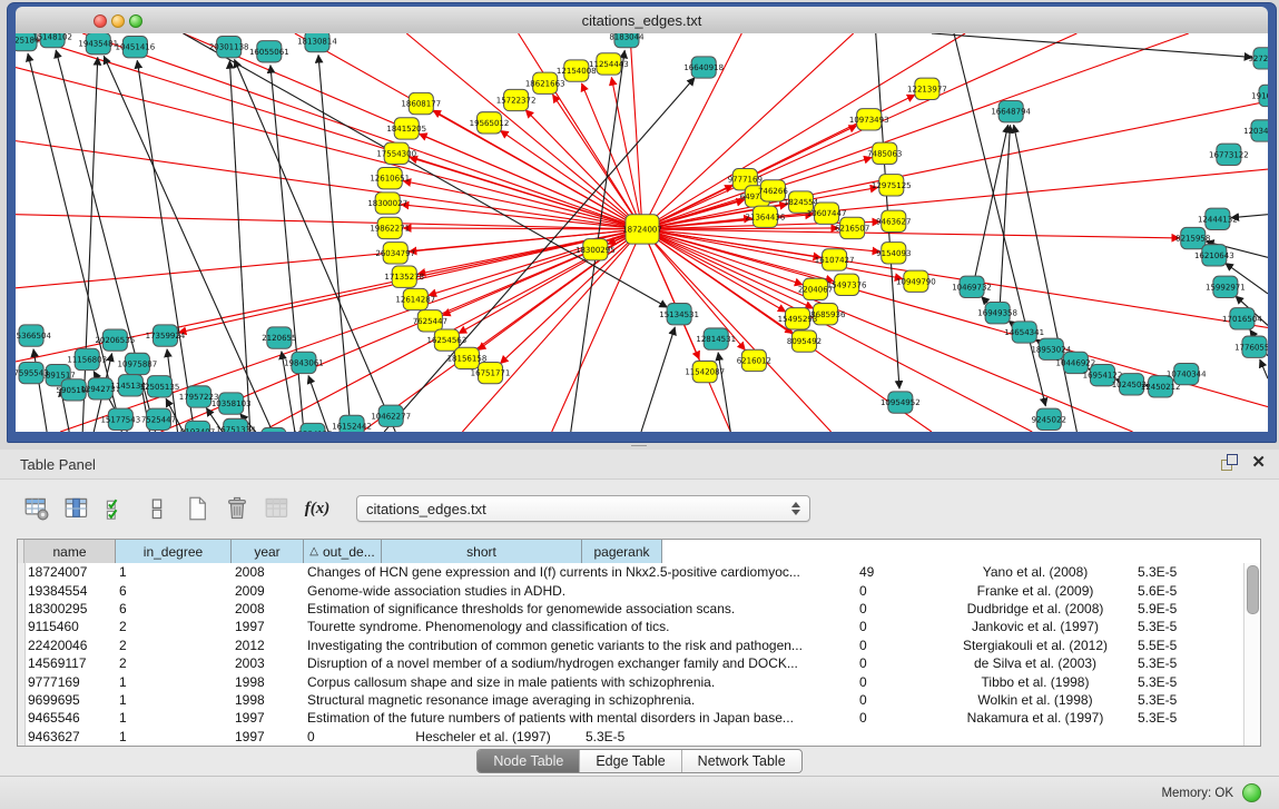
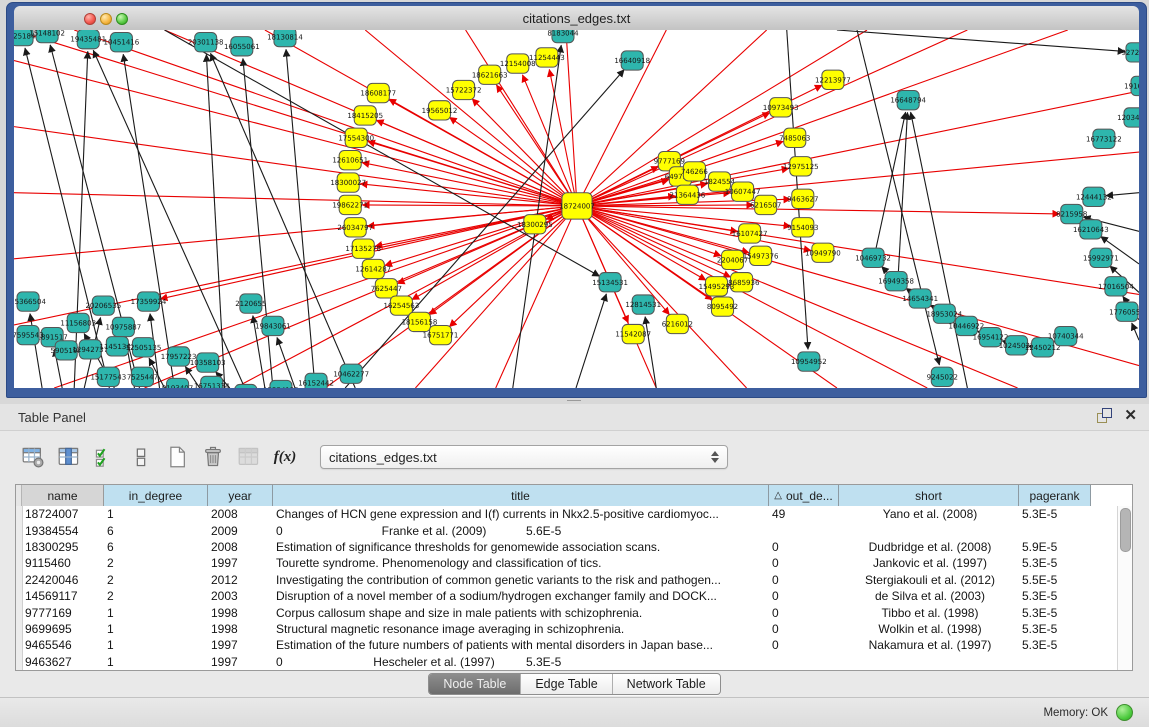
  citations_edges.txt
  15148102
  19435481
  10451416
  20301138
  16055061
  18130814
  8183044
  16640918
  16648794
  16773122
  12444132
  8215958
  16210643
  15992971
  17016504
  1776055
  10469732
  16949358
  14654341
  18953024
  10446922
  16954122
  1024502
  12450212
  10740344
  15134531
  12814531
  10954952
  9245022
  5366504
  891517
  7595543
  590519
  11156803
  20206535
  10975887
  1294273
  1145134
  17359924
  12505135
  17957223
  10358103
  2120655
  19843061
  15177543
  7525447
  16751334
  16152442
  10462277
  18608177
  18415205
  17554300
  12610651
  18300027
  19862271
  26034797
  17135278
  12614287
  7625447
  16254563
  18156158
  16751771
  19565012
  15722372
  18621663
  12154008
  11254443
  18300295
  9777169
  746266
  21364436
  1824554
  10607447
  6216507
  9463627
  10973493
  7485063
  12975125
  12213977
  9154093
  10949790
  16107427
  15497376
  2204067
  8685936
  15495293
  8095492
  6216012
  11542087
  18724007
  Table Panel
  ✕
  f(x)
  citations_edges.txt
  name
  in_degree
  year
+ title
  △
  out_de...
  short
  pagerank
  18724007
  1
  2008
  Changes of HCN gene expression and I(f) currents in Nkx2.5-positive cardiomyoc...
  49
  Yano et al. (2008)
  5.3E-5
  19384554
  6
  2009
- Genome-wide association studies in ADHD.
  0
  Franke et al. (2009)
  5.6E-5
  18300295
  6
  2008
  Estimation of significance thresholds for genomewide association scans.
  0
  Dudbridge et al. (2008)
  5.9E-5
  9115460
  2
  1997
  Tourette syndrome. Phenomenology and classification of tics.
  0
  Jankovic et al. (1997)
  5.3E-5
  22420046
  2
  2012
  Investigating the contribution of common genetic variants to the risk and pathogen...
  0
  Stergiakouli et al. (2012)
  5.5E-5
  14569117
  2
  2003
  Disruption of a novel member of a sodium/hydrogen exchanger family and DOCK...
  0
  de Silva et al. (2003)
  5.3E-5
  9777169
  1
  1998
  Corpus callosum shape and size in male patients with schizophrenia.
  0
  Tibbo et al. (1998)
  5.3E-5
  9699695
  1
  1998
  Structural magnetic resonance image averaging in schizophrenia.
  0
  Wolkin et al. (1998)
  5.3E-5
  9465546
  1
  1997
  Estimation of the future numbers of patients with mental disorders in Japan base...
  0
  Nakamura et al. (1997)
  5.3E-5
  9463627
  1
  1997
  0
  Hescheler et al. (1997)
  5.3E-5
  Node Table
  Edge Table
  Network Table
  Memory: OK
